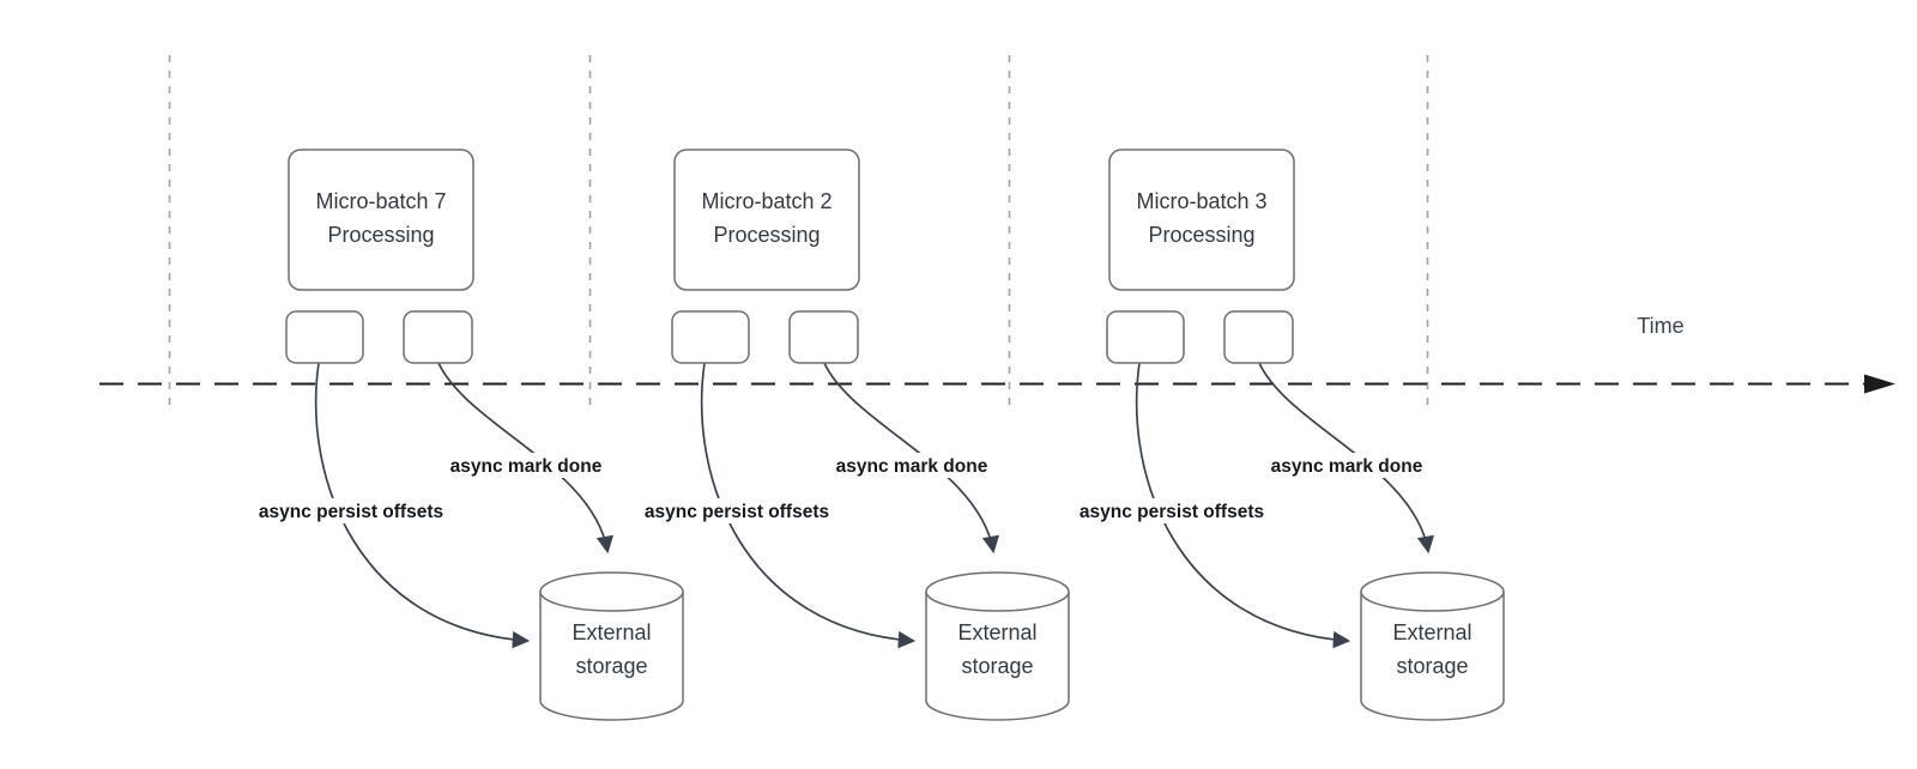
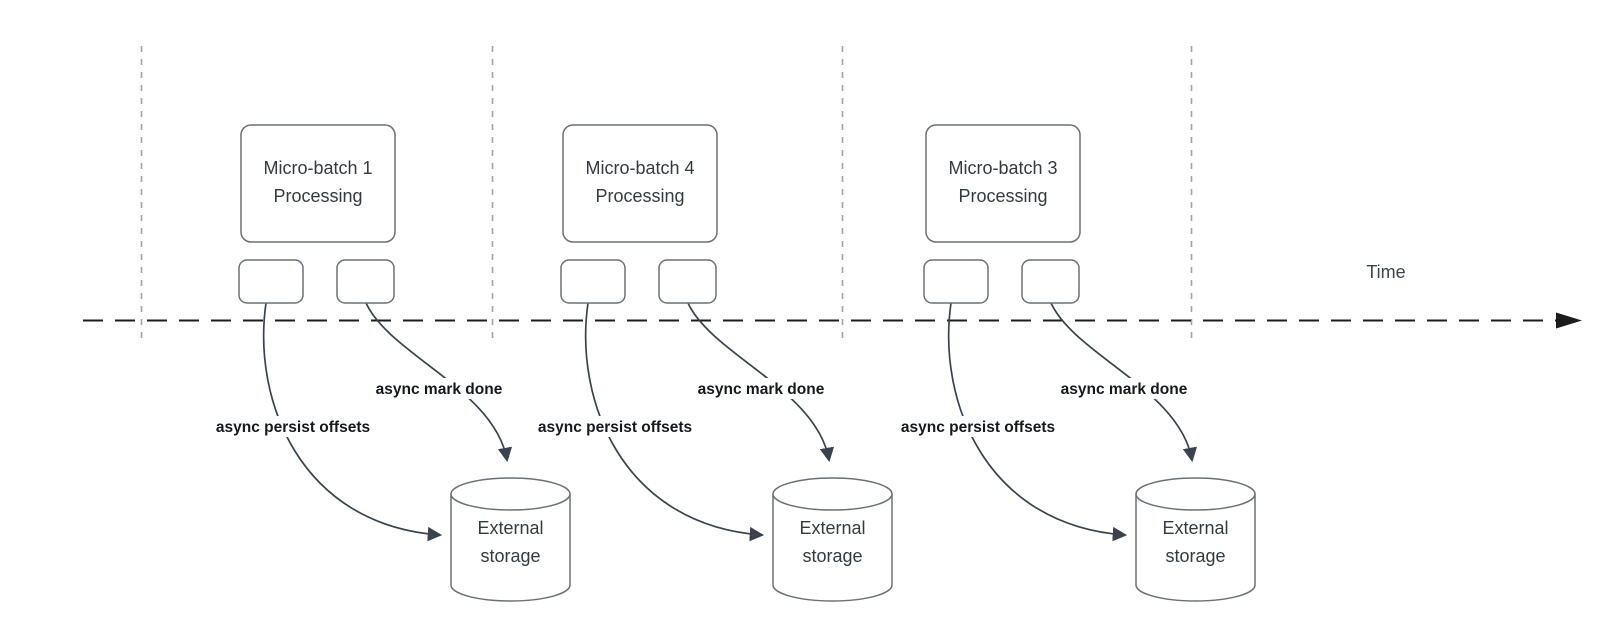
  Time
  async persist offsets
  async mark done
- Micro-batch 7
+ Micro-batch 1
  Processing
  External
  storage
  async persist offsets
  async mark done
- Micro-batch 2
+ Micro-batch 4
  Processing
  External
  storage
  async persist offsets
  async mark done
  Micro-batch 3
  Processing
  External
  storage
